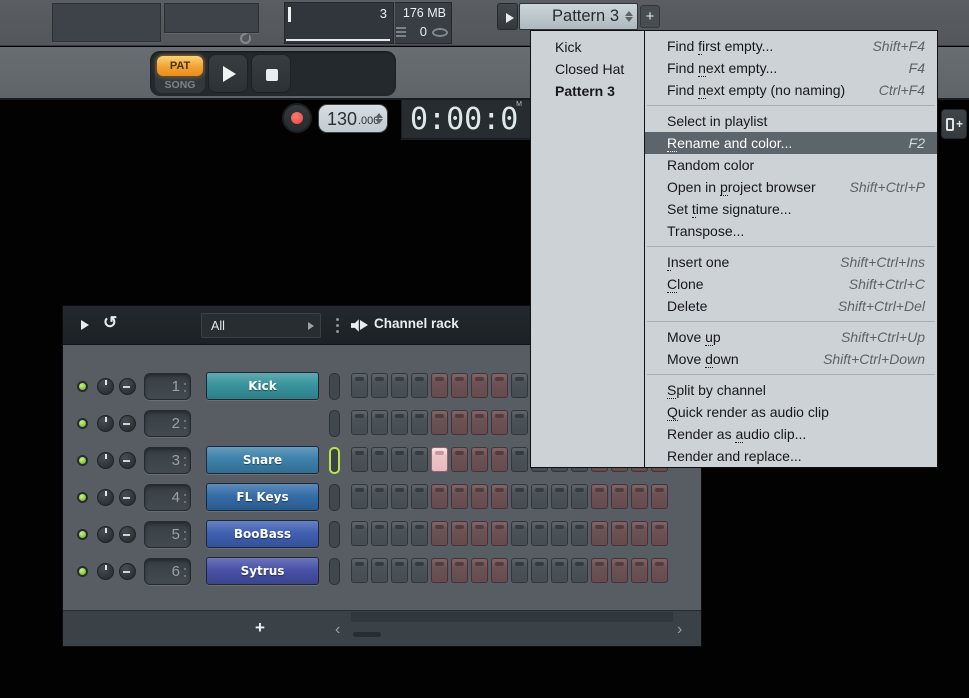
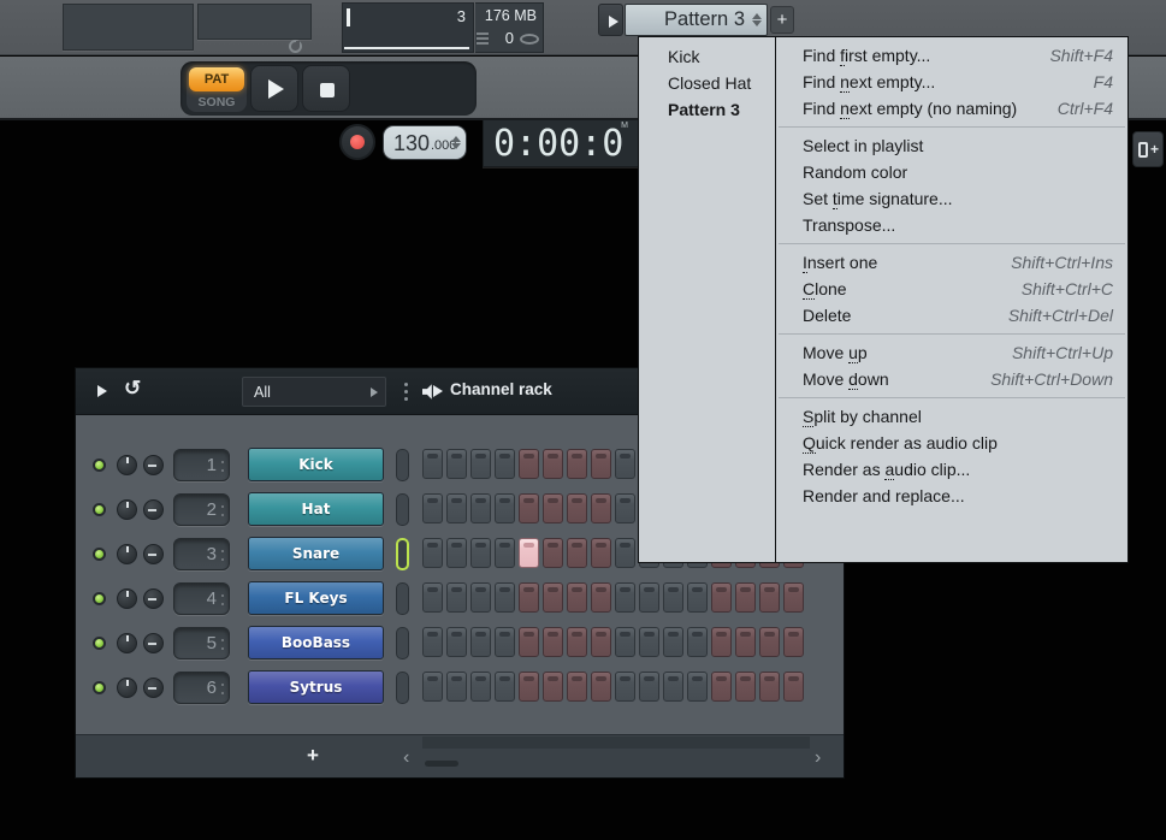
  3
  176 MB
  0
  Pattern 3
  +
  PAT
  SONG
  130
  .000
  0:00:0
  +
  ↺
  All
  Channel rack
  1
  Kick
  2
+ Hat
  3
  Snare
  4
  FL Keys
  5
  BooBass
  6
  Sytrus
  +
  ‹
  ›
  Kick
  Closed Hat
  Pattern 3
  Find first empty...
  Shift+F4
  Find next empty...
  F4
  Find next empty (no naming)
  Ctrl+F4
  Select in playlist
- Rename and color...
- F2
  Random color
- Open in project browser
- Shift+Ctrl+P
  Set time signature...
  Transpose...
  Insert one
  Shift+Ctrl+Ins
  Clone
  Shift+Ctrl+C
  Delete
  Shift+Ctrl+Del
  Move up
  Shift+Ctrl+Up
  Move down
  Shift+Ctrl+Down
  Split by channel
  Quick render as audio clip
  Render as audio clip...
  Render and replace...
